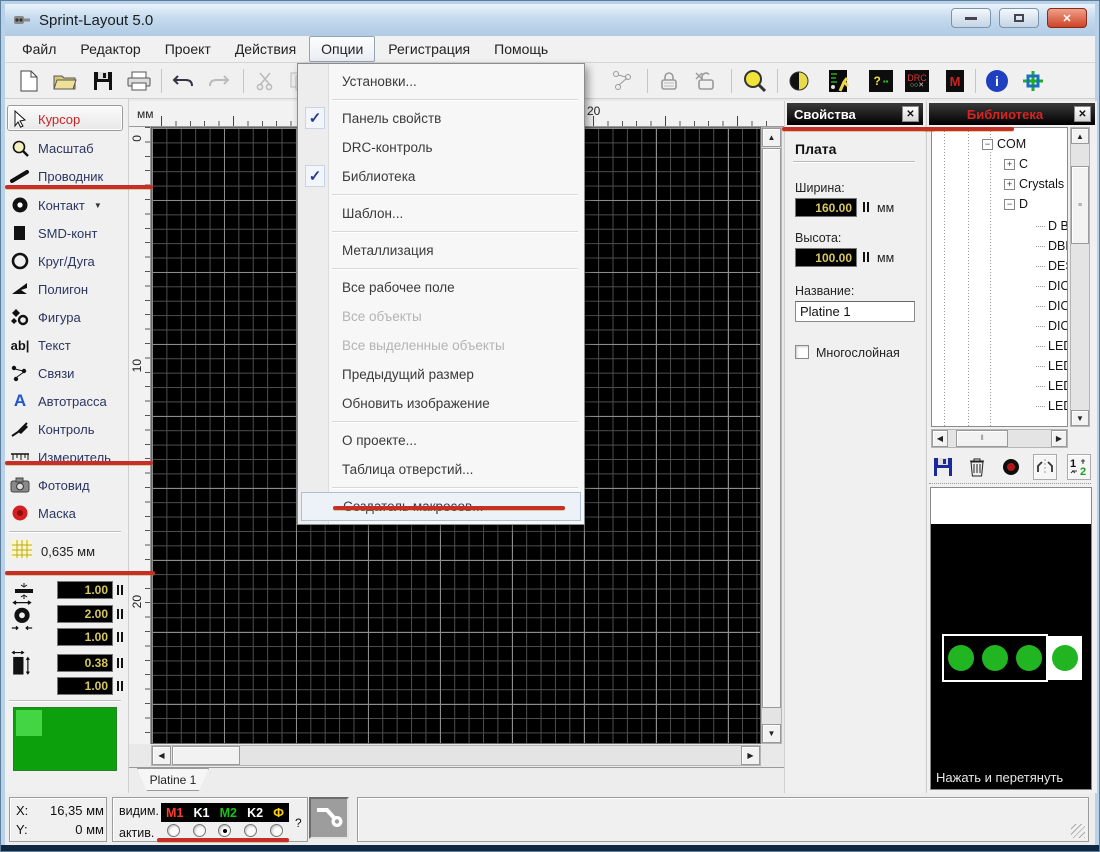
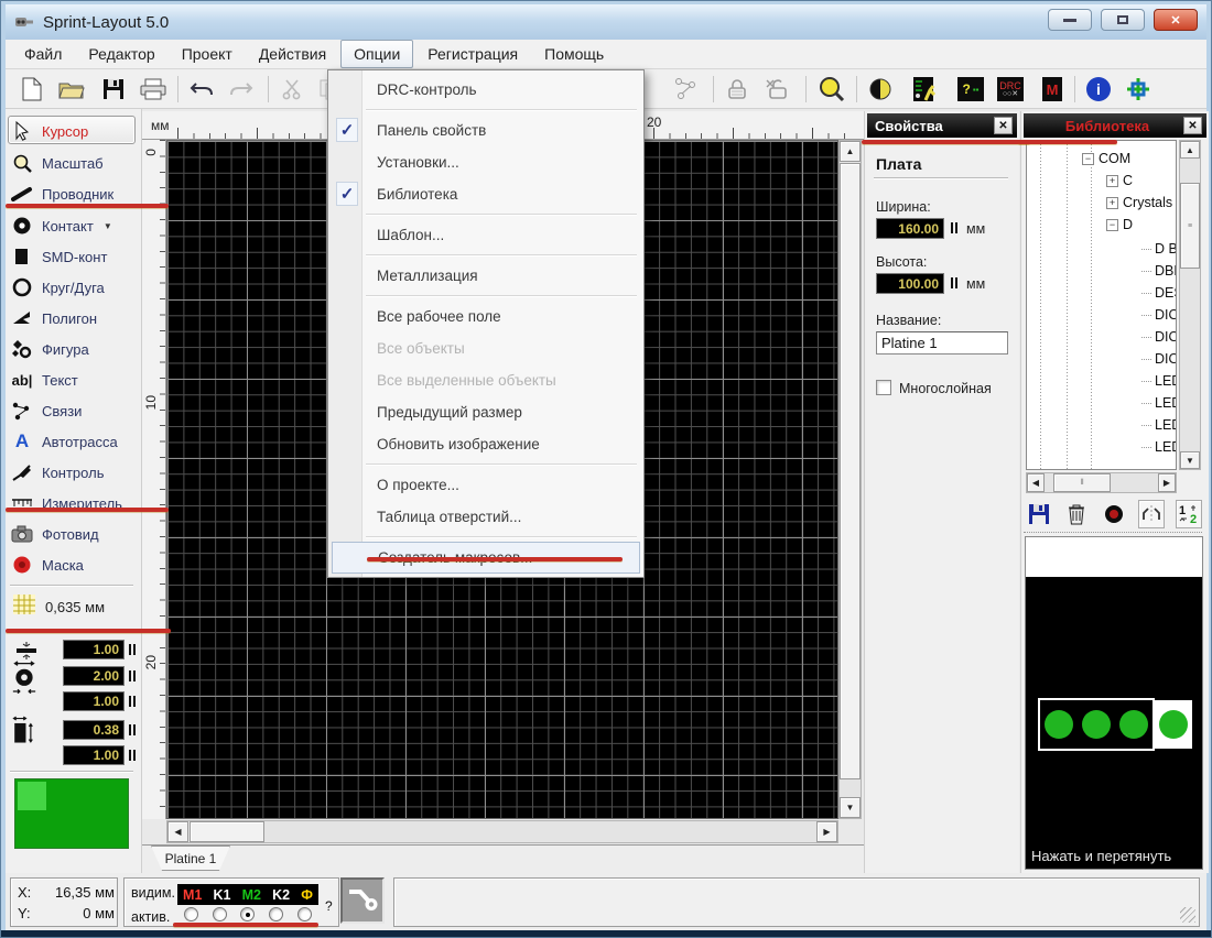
  Sprint-Layout 5.0
  ✕
  Файл
  Редактор
  Проект
  Действия
  Опции
  Регистрация
  Помощь
  ?
  ▪▪
  DRC
  M
  i
  Курсор
  Масштаб
  Проводник
  Контакт
  ▼
  SMD-конт
  Круг/Дуга
  Полигон
  Фигура
  ab
  |
  Текст
  Связи
  A
  Автотрасса
  Контроль
  Измеритель
  Фотовид
  Маска
  0,635 мм
  1.00
  2.00
  1.00
  0.38
  1.00
  мм
  20
  ▲
  ▼
  ◀
  ▶
  Platine 1
  Свойства
  ✕
  Плата
  Ширина:
  160.00
  мм
  Высота:
  100.00
  мм
  Название:
  Platine 1
  Многослойная
  Библиотека
  ✕
  −
  COM
  +
  C
  +
  Crystals
  −
  D
  DIO
  DIO
  DIO
  ▲
  ▼
  ◀
  ▶
  1
  2
  Нажать и перетянуть
  X:
  16,35 мм
  Y:
  0 мм
  видим.
  актив.
  M1
  K1
  M2
  K2
  Ф
  ?
- Установки...
+ DRC-контроль
  ✓
  Панель свойств
- DRC-контроль
+ Установки...
  ✓
  Библиотека
  Шаблон...
  Металлизация
  Все рабочее поле
  Все объекты
  Все выделенные объекты
  Предыдущий размер
  Обновить изображение
  О проекте...
  Таблица отверстий...
